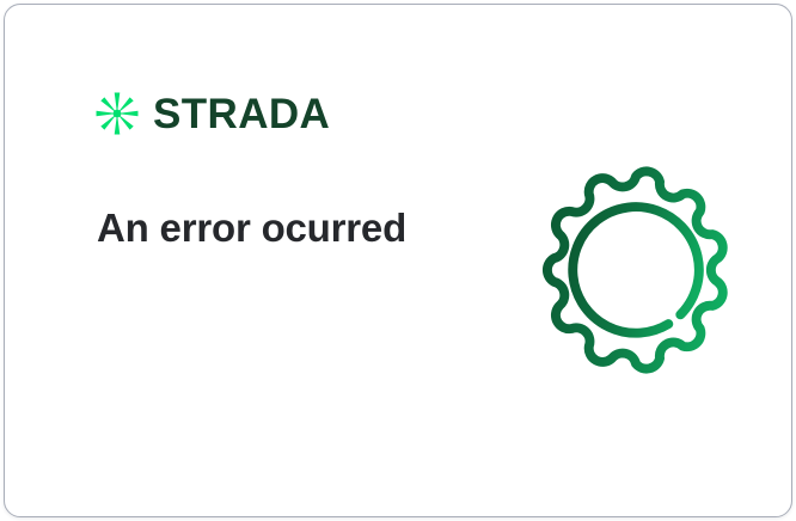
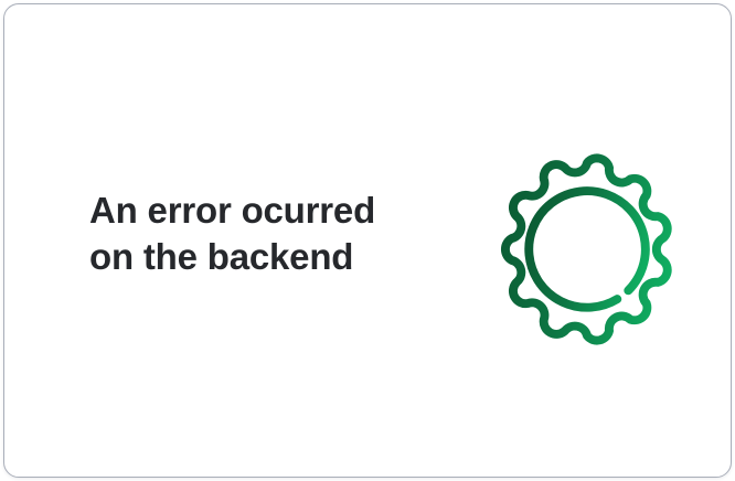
- STRADA
  An error ocurred
+ on the backend
